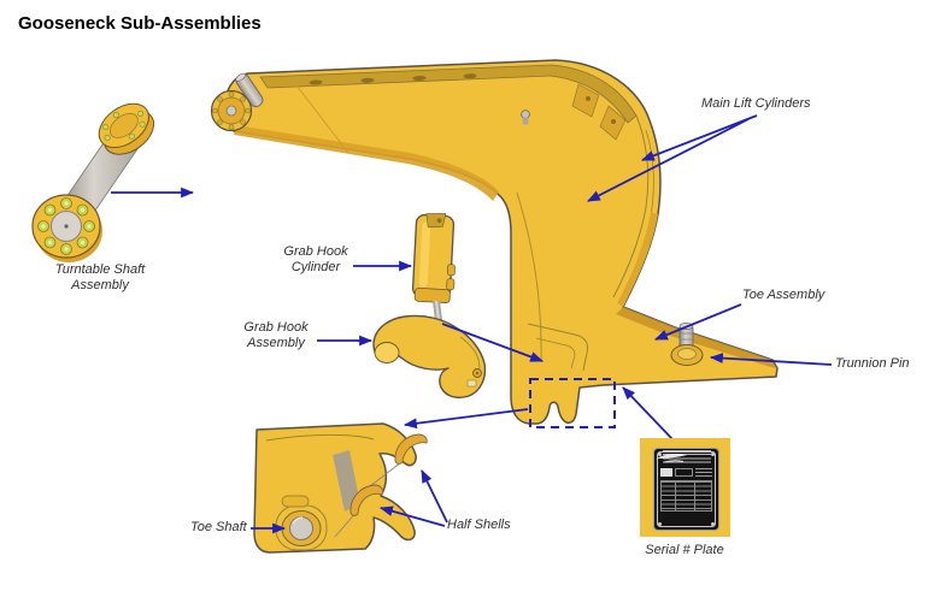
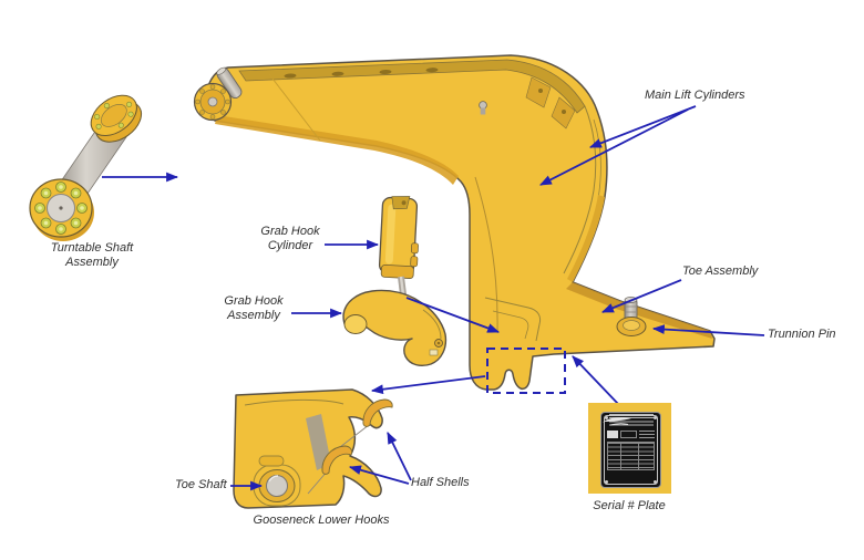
- Gooseneck Sub-Assemblies
  Turntable Shaft
  Assembly
  Grab Hook
  Cylinder
  Grab Hook
  Assembly
  Main Lift Cylinders
  Toe Assembly
  Trunnion Pin
  Toe Shaft
  Half Shells
+ Gooseneck Lower Hooks
  Serial # Plate
